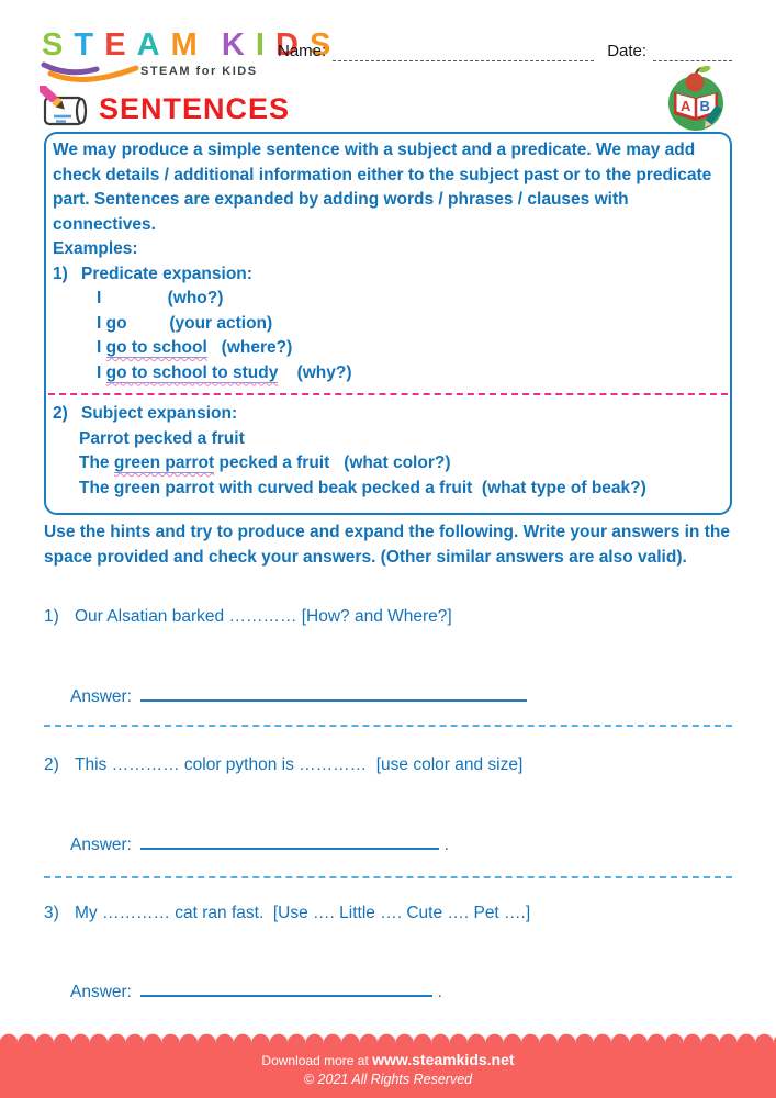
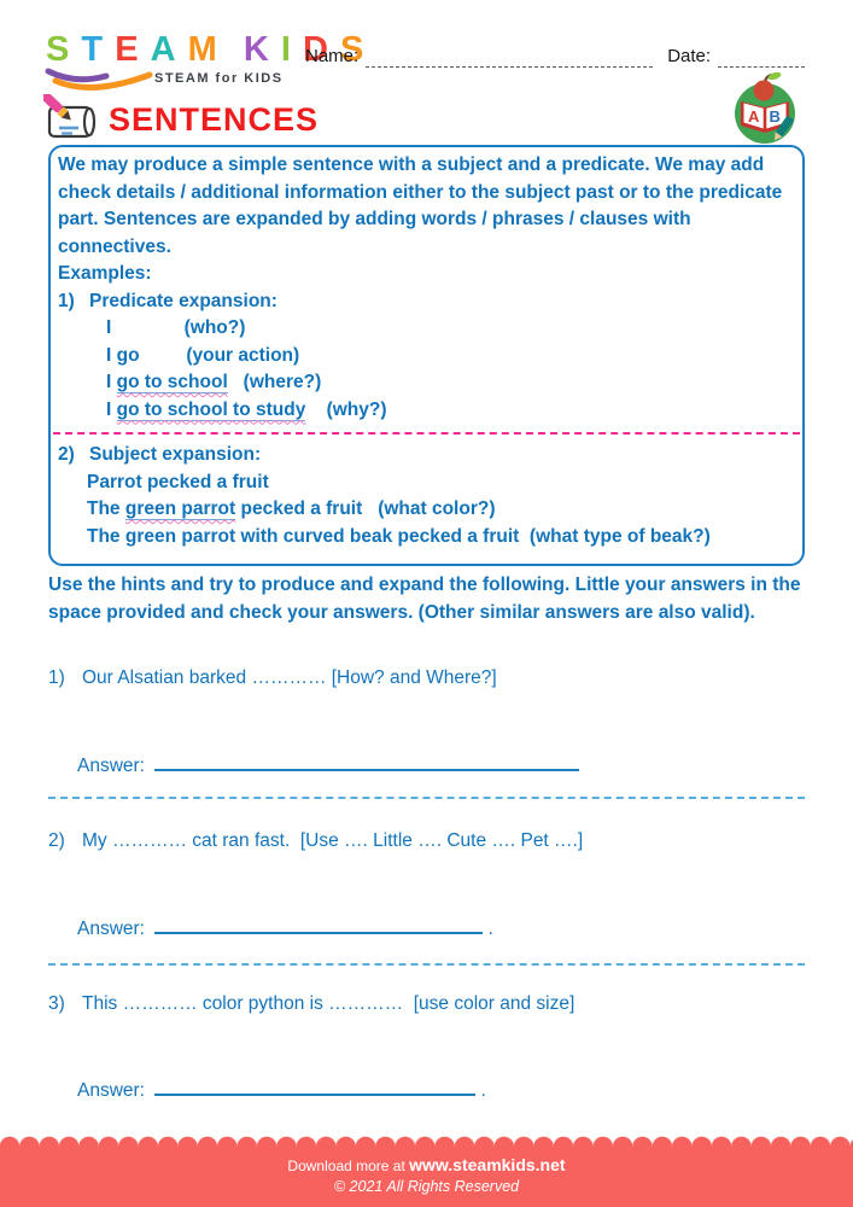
  S T E A M K I D S
  STEAM for KIDS
  Name:
  Date:
  SENTENCES
  A
  B
  We may produce a simple sentence with a subject and a predicate. We may add check details / additional information either to the subject past or to the predicate part. Sentences are expanded by adding words / phrases / clauses with connectives.
  Examples:
  1)
  Predicate expansion:
  I (who?)
  I go (your action)
  I go to school (where?)
  I go to school to study (why?)
  2)
  Subject expansion:
  Parrot pecked a fruit
  The green parrot pecked a fruit (what color?)
  The green parrot with curved beak pecked a fruit (what type of beak?)
- Use the hints and try to produce and expand the following. Write your answers in the space provided and check your answers. (Other similar answers are also valid).
+ Use the hints and try to produce and expand the following. Little your answers in the space provided and check your answers. (Other similar answers are also valid).
  1)
  Our Alsatian barked ………… [How? and Where?]
  Answer:
  2)
- This ………… color python is ………… [use color and size]
+ My ………… cat ran fast. [Use …. Little …. Cute …. Pet ….]
  Answer: .
  3)
- My ………… cat ran fast. [Use …. Little …. Cute …. Pet ….]
+ This ………… color python is ………… [use color and size]
  Answer: .
  Download more at www.steamkids.net
  © 2021 All Rights Reserved
